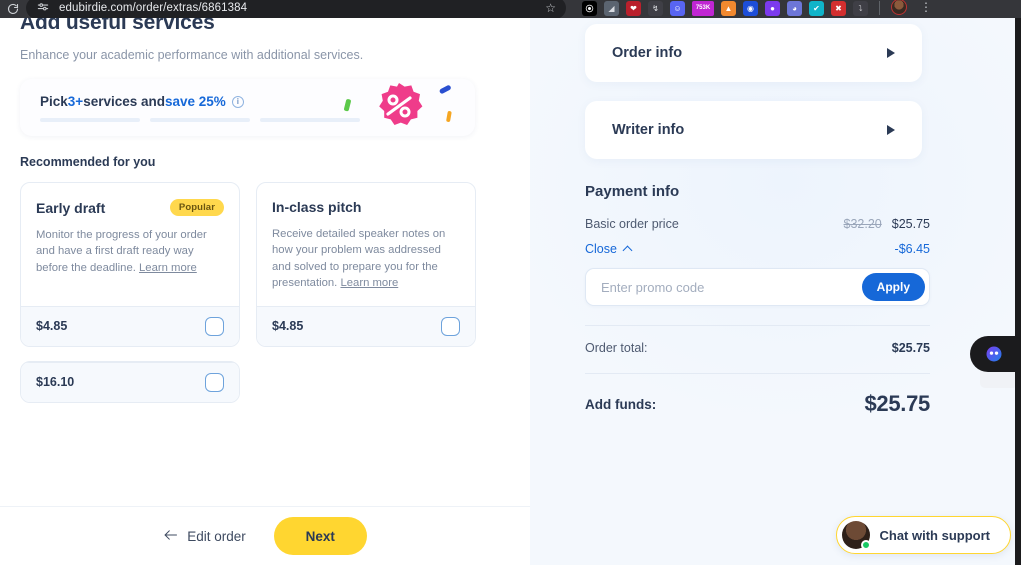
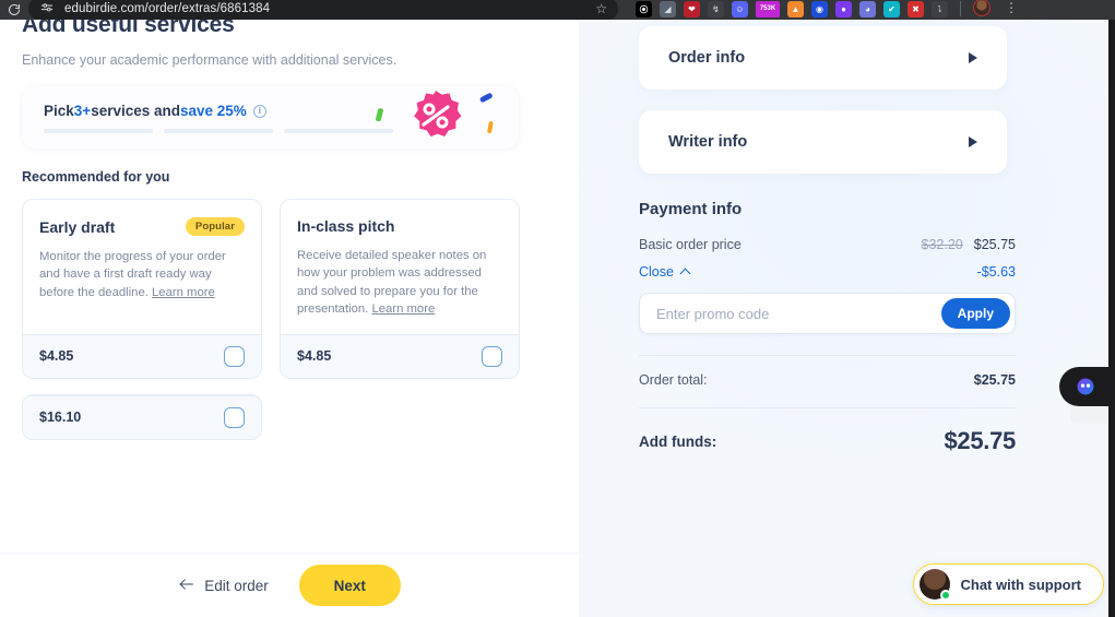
  edubirdie.com/order/extras/6861384
  ☆
  ◢
  ❤
  ↯
  ☺
  ▲
  ◉
  ●
  ◕
  ✔
  ✖
  ⤵
  ⋮
  Add useful services
  Enhance your academic performance with additional services.
  Pick
  3+
  services and
  save 25%
  i
  Recommended for you
  Early draft
  Popular
  Monitor the progress of your order and have a first draft ready way before the deadline. Learn more
  $4.85
  In-class pitch
  Receive detailed speaker notes on how your problem was addressed and solved to prepare you for the presentation. Learn more
  $4.85
  $16.10
  Edit order
  Next
  Order info
  Writer info
  Payment info
  Basic order price
  $32.20
  $25.75
  Close
- -$6.45
+ -$5.63
  Enter promo code
  Apply
  Order total:
  $25.75
  Add funds:
  $25.75
  Chat with support
